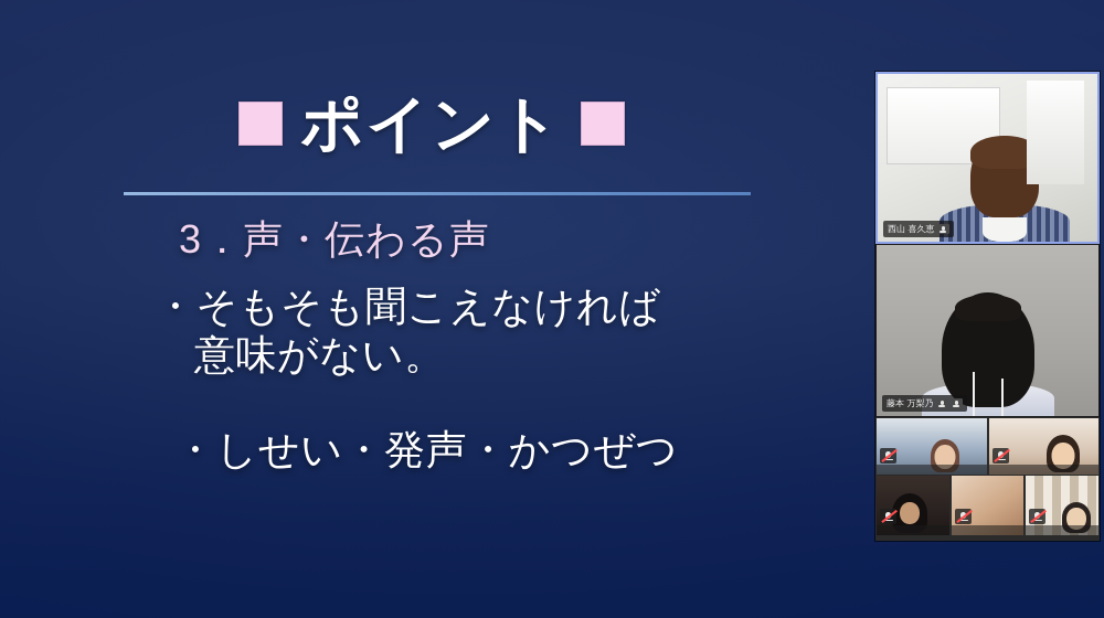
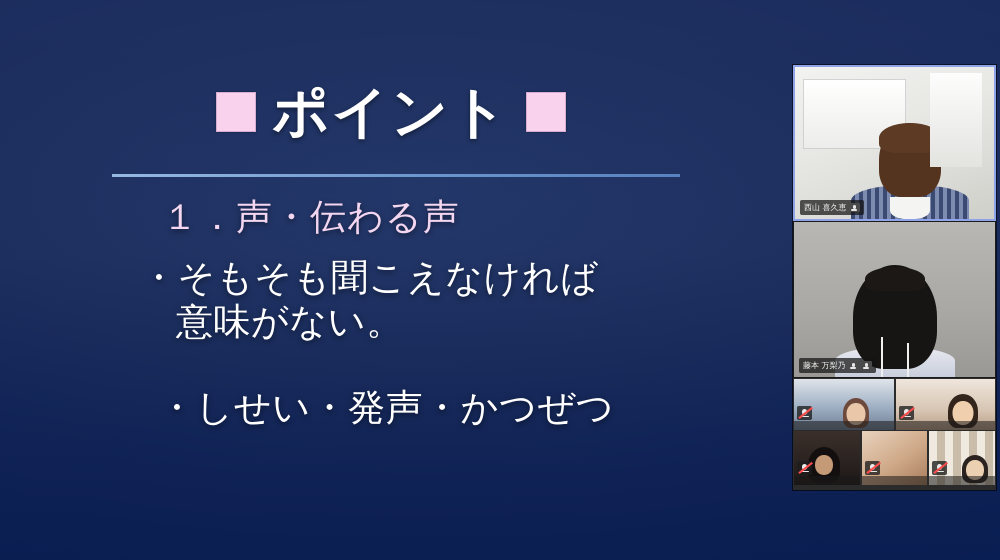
  ポイント
- 3．声・伝わる声
+ １．声・伝わる声
  ・そもそも聞こえなければ
  意味がない。
  ・しせい・発声・かつぜつ
  西山 喜久恵
  藤本 万梨乃
